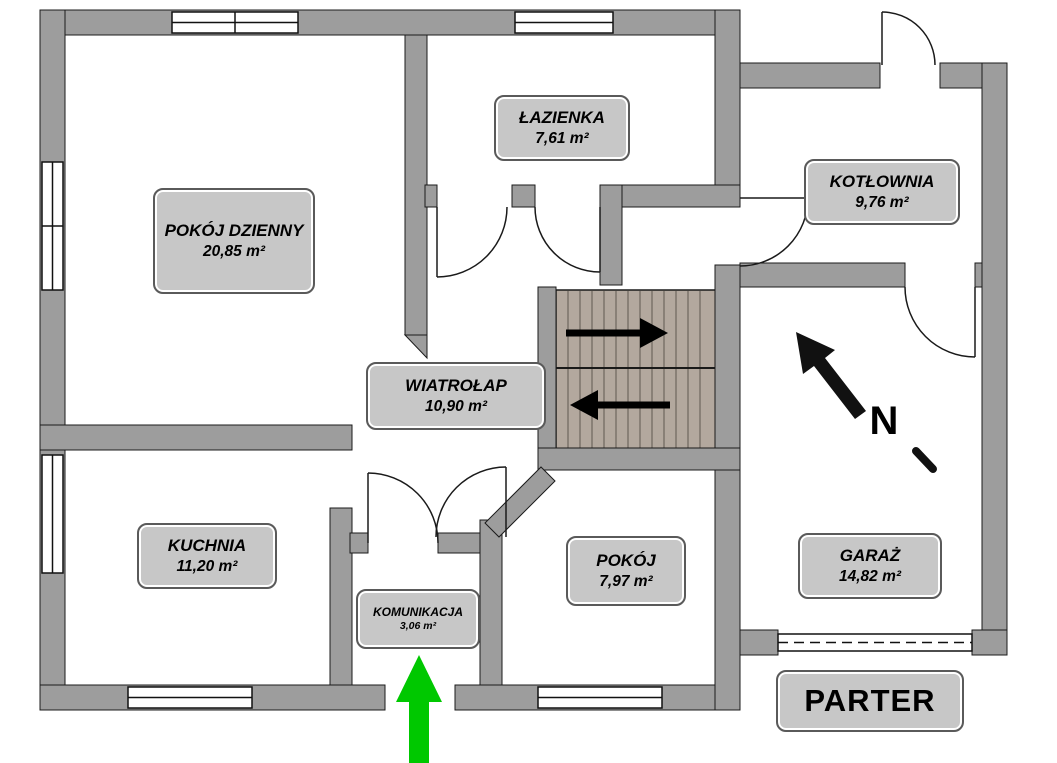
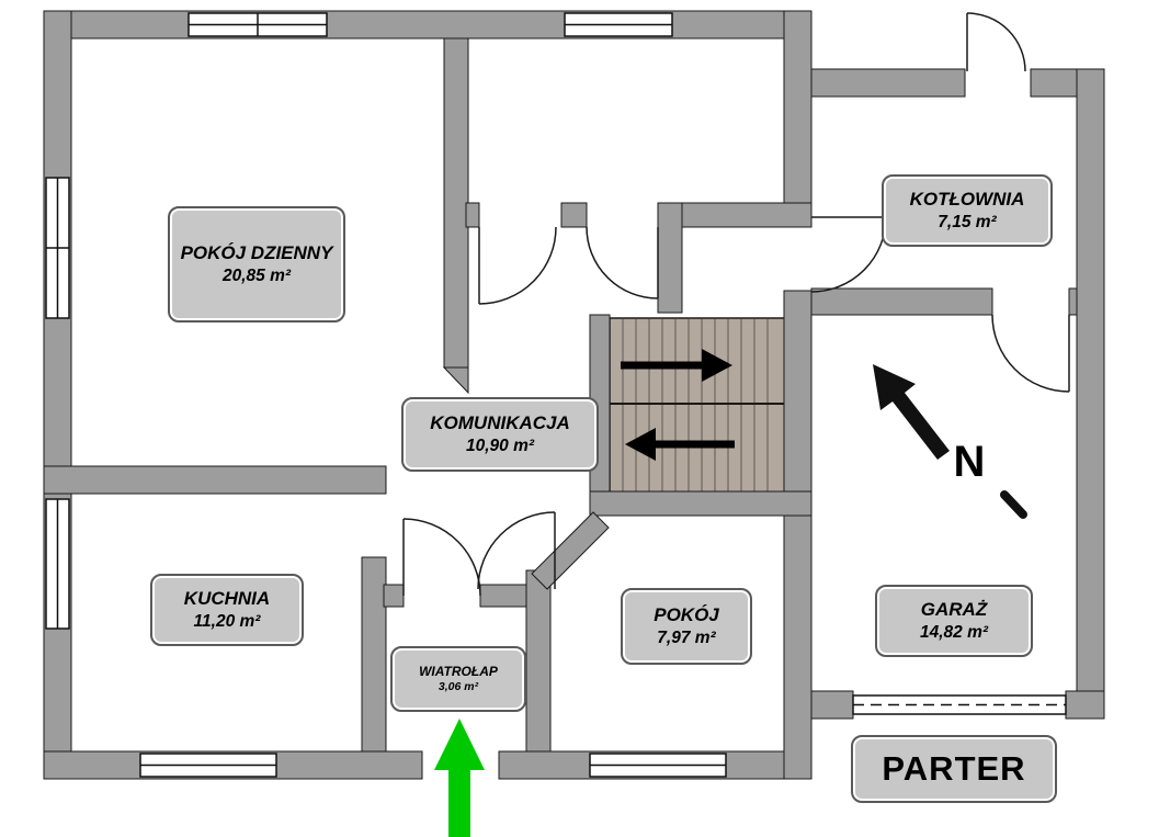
  POKÓJ DZIENNY
  20,85 m²
- ŁAZIENKA
- 7,61 m²
  KOTŁOWNIA
- 9,76 m²
+ 7,15 m²
- WIATROŁAP
+ KOMUNIKACJA
  10,90 m²
  KUCHNIA
  11,20 m²
- KOMUNIKACJA
+ WIATROŁAP
  3,06 m²
  POKÓJ
  7,97 m²
  GARAŻ
  14,82 m²
  PARTER
  N
